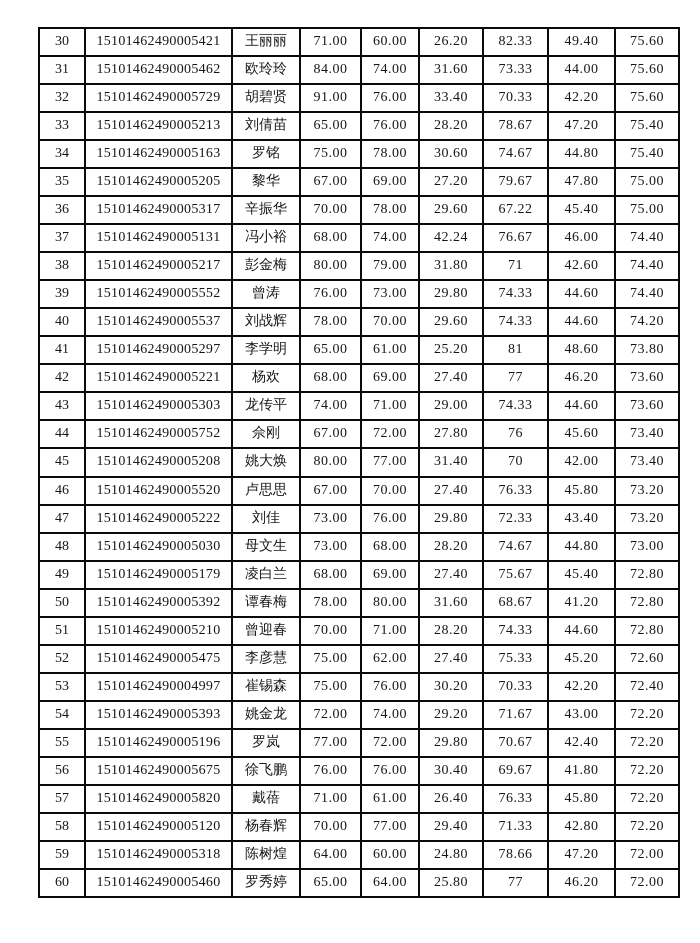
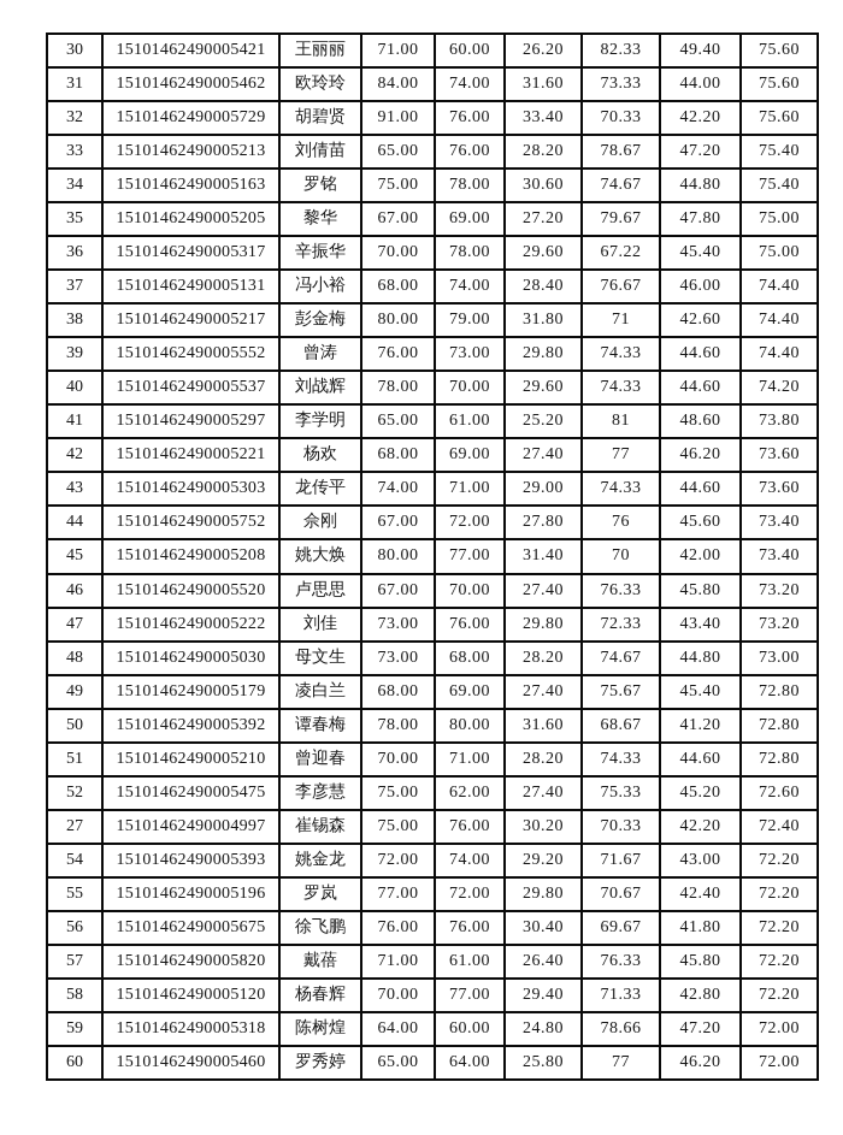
  30	15101462490005421	王丽丽	71.00	60.00	26.20	82.33	49.40	75.60
  31	15101462490005462	欧玲玲	84.00	74.00	31.60	73.33	44.00	75.60
  32	15101462490005729	胡碧贤	91.00	76.00	33.40	70.33	42.20	75.60
  33	15101462490005213	刘倩苗	65.00	76.00	28.20	78.67	47.20	75.40
  34	15101462490005163	罗铭	75.00	78.00	30.60	74.67	44.80	75.40
  35	15101462490005205	黎华	67.00	69.00	27.20	79.67	47.80	75.00
  36	15101462490005317	辛振华	70.00	78.00	29.60	67.22	45.40	75.00
- 37	15101462490005131	冯小裕	68.00	74.00	42.24	76.67	46.00	74.40
+ 37	15101462490005131	冯小裕	68.00	74.00	28.40	76.67	46.00	74.40
  38	15101462490005217	彭金梅	80.00	79.00	31.80	71	42.60	74.40
  39	15101462490005552	曾涛	76.00	73.00	29.80	74.33	44.60	74.40
  40	15101462490005537	刘战辉	78.00	70.00	29.60	74.33	44.60	74.20
  41	15101462490005297	李学明	65.00	61.00	25.20	81	48.60	73.80
  42	15101462490005221	杨欢	68.00	69.00	27.40	77	46.20	73.60
  43	15101462490005303	龙传平	74.00	71.00	29.00	74.33	44.60	73.60
  44	15101462490005752	佘刚	67.00	72.00	27.80	76	45.60	73.40
  45	15101462490005208	姚大焕	80.00	77.00	31.40	70	42.00	73.40
  46	15101462490005520	卢思思	67.00	70.00	27.40	76.33	45.80	73.20
  47	15101462490005222	刘佳	73.00	76.00	29.80	72.33	43.40	73.20
  48	15101462490005030	母文生	73.00	68.00	28.20	74.67	44.80	73.00
  49	15101462490005179	凌白兰	68.00	69.00	27.40	75.67	45.40	72.80
  50	15101462490005392	谭春梅	78.00	80.00	31.60	68.67	41.20	72.80
  51	15101462490005210	曾迎春	70.00	71.00	28.20	74.33	44.60	72.80
  52	15101462490005475	李彦慧	75.00	62.00	27.40	75.33	45.20	72.60
- 53	15101462490004997	崔锡森	75.00	76.00	30.20	70.33	42.20	72.40
+ 27	15101462490004997	崔锡森	75.00	76.00	30.20	70.33	42.20	72.40
  54	15101462490005393	姚金龙	72.00	74.00	29.20	71.67	43.00	72.20
  55	15101462490005196	罗岚	77.00	72.00	29.80	70.67	42.40	72.20
  56	15101462490005675	徐飞鹏	76.00	76.00	30.40	69.67	41.80	72.20
  57	15101462490005820	戴蓓	71.00	61.00	26.40	76.33	45.80	72.20
  58	15101462490005120	杨春辉	70.00	77.00	29.40	71.33	42.80	72.20
  59	15101462490005318	陈树煌	64.00	60.00	24.80	78.66	47.20	72.00
  60	15101462490005460	罗秀婷	65.00	64.00	25.80	77	46.20	72.00
